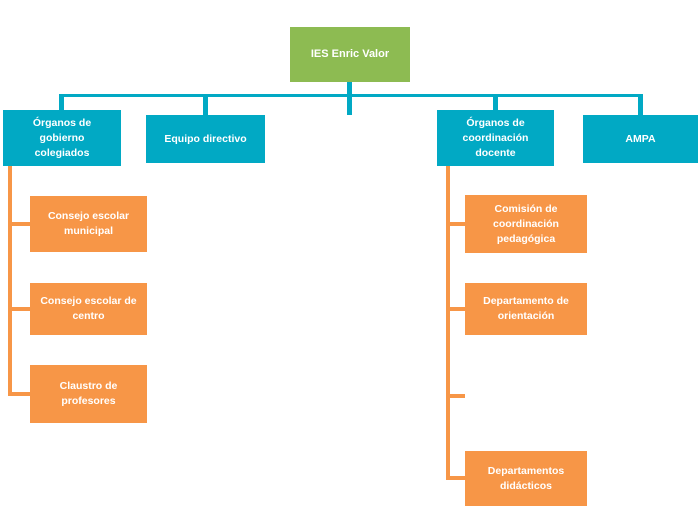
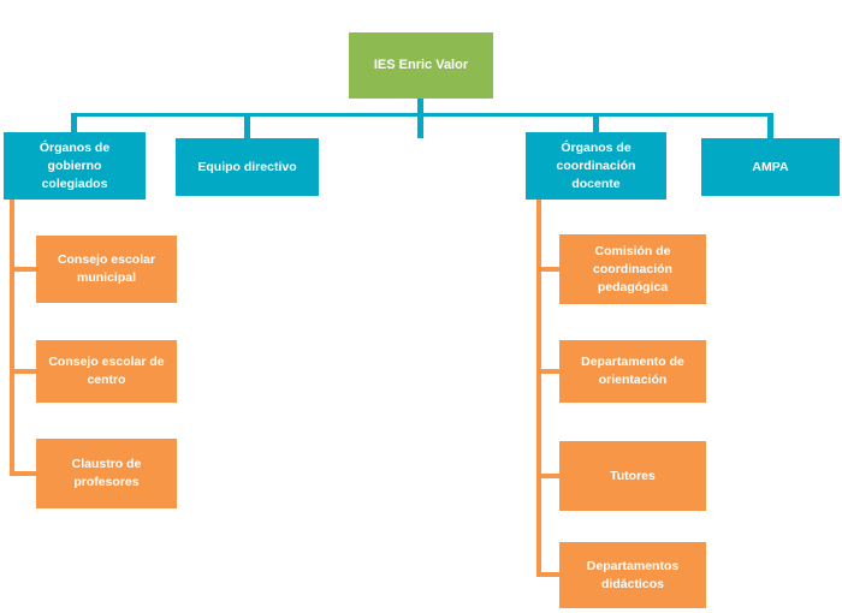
  IES Enric Valor
  Órganos de
  gobierno
  colegiados
  Equipo directivo
  Órganos de
  coordinación
  docente
  AMPA
  Consejo escolar
  municipal
  Consejo escolar de
  centro
  Claustro de
  profesores
  Comisión de
  coordinación
  pedagógica
  Departamento de
  orientación
+ Tutores
  Departamentos
  didácticos
